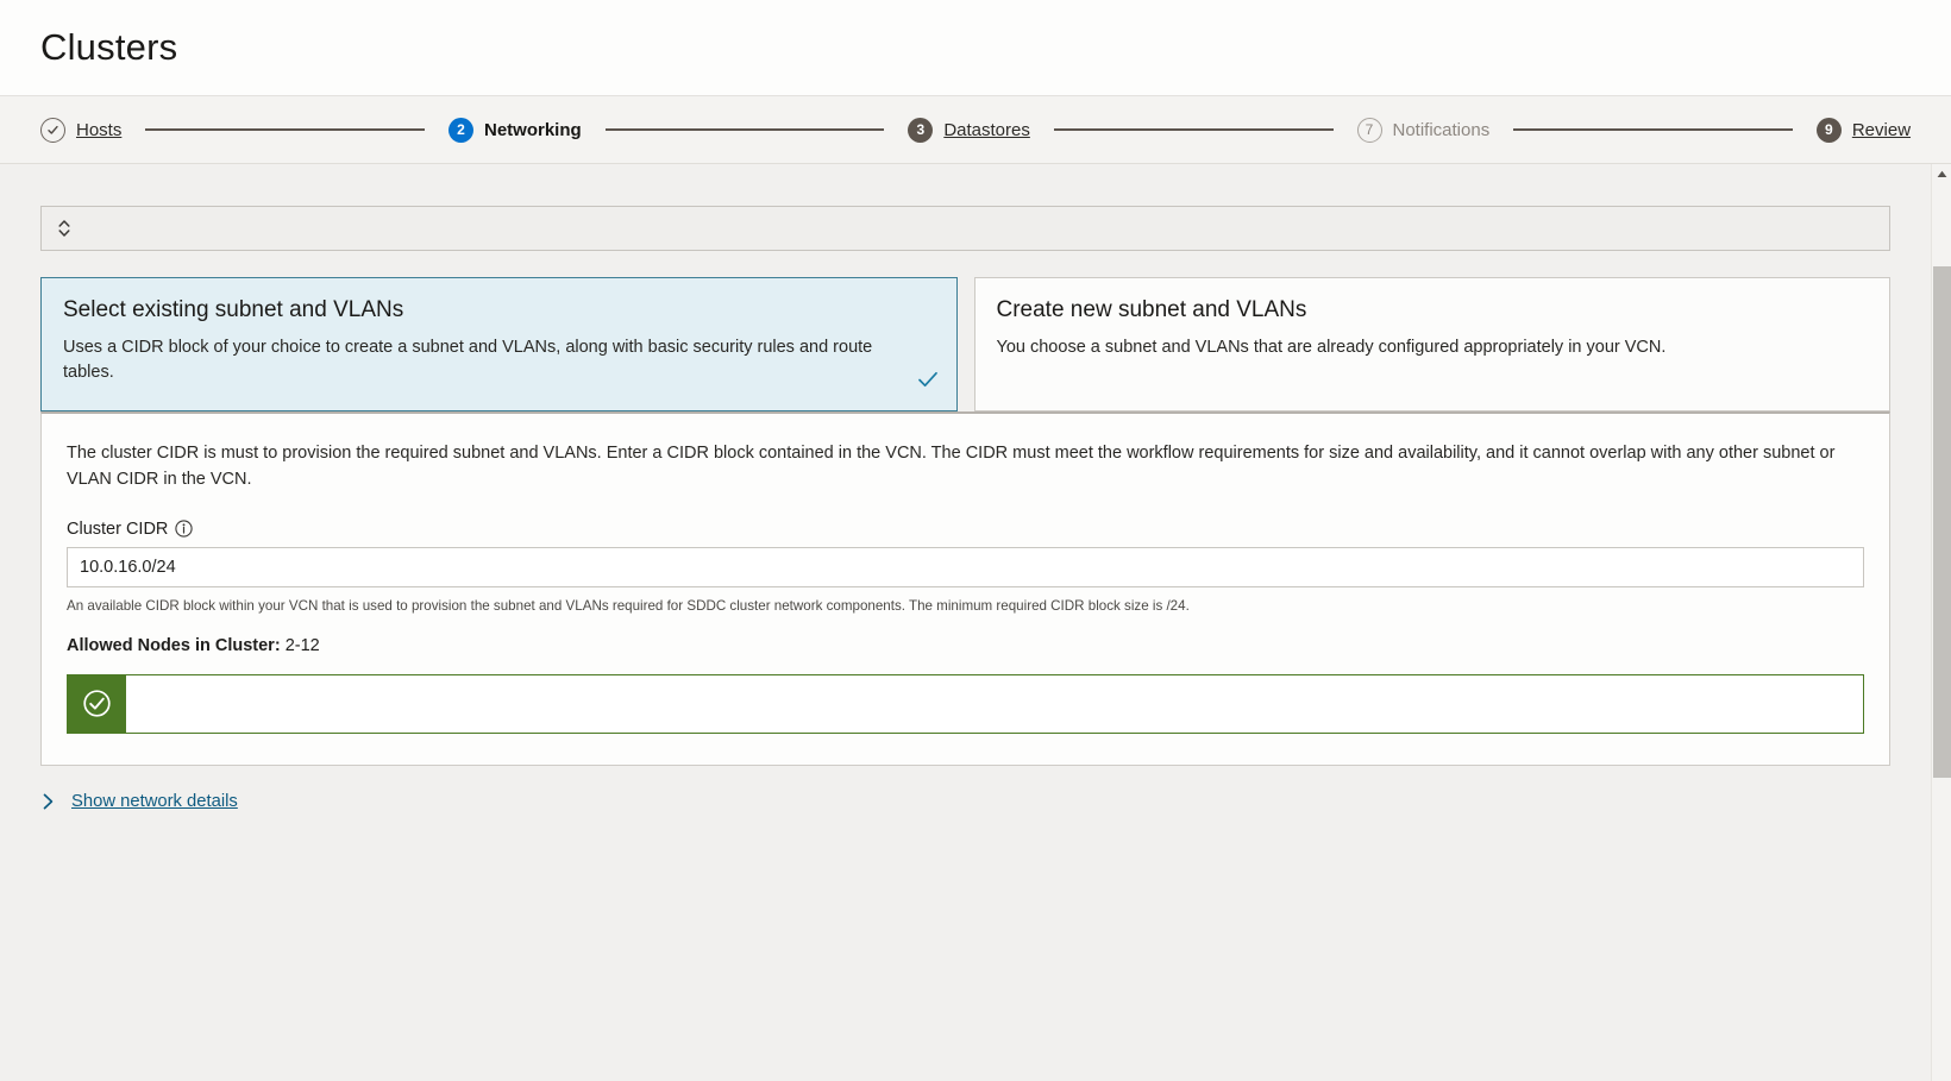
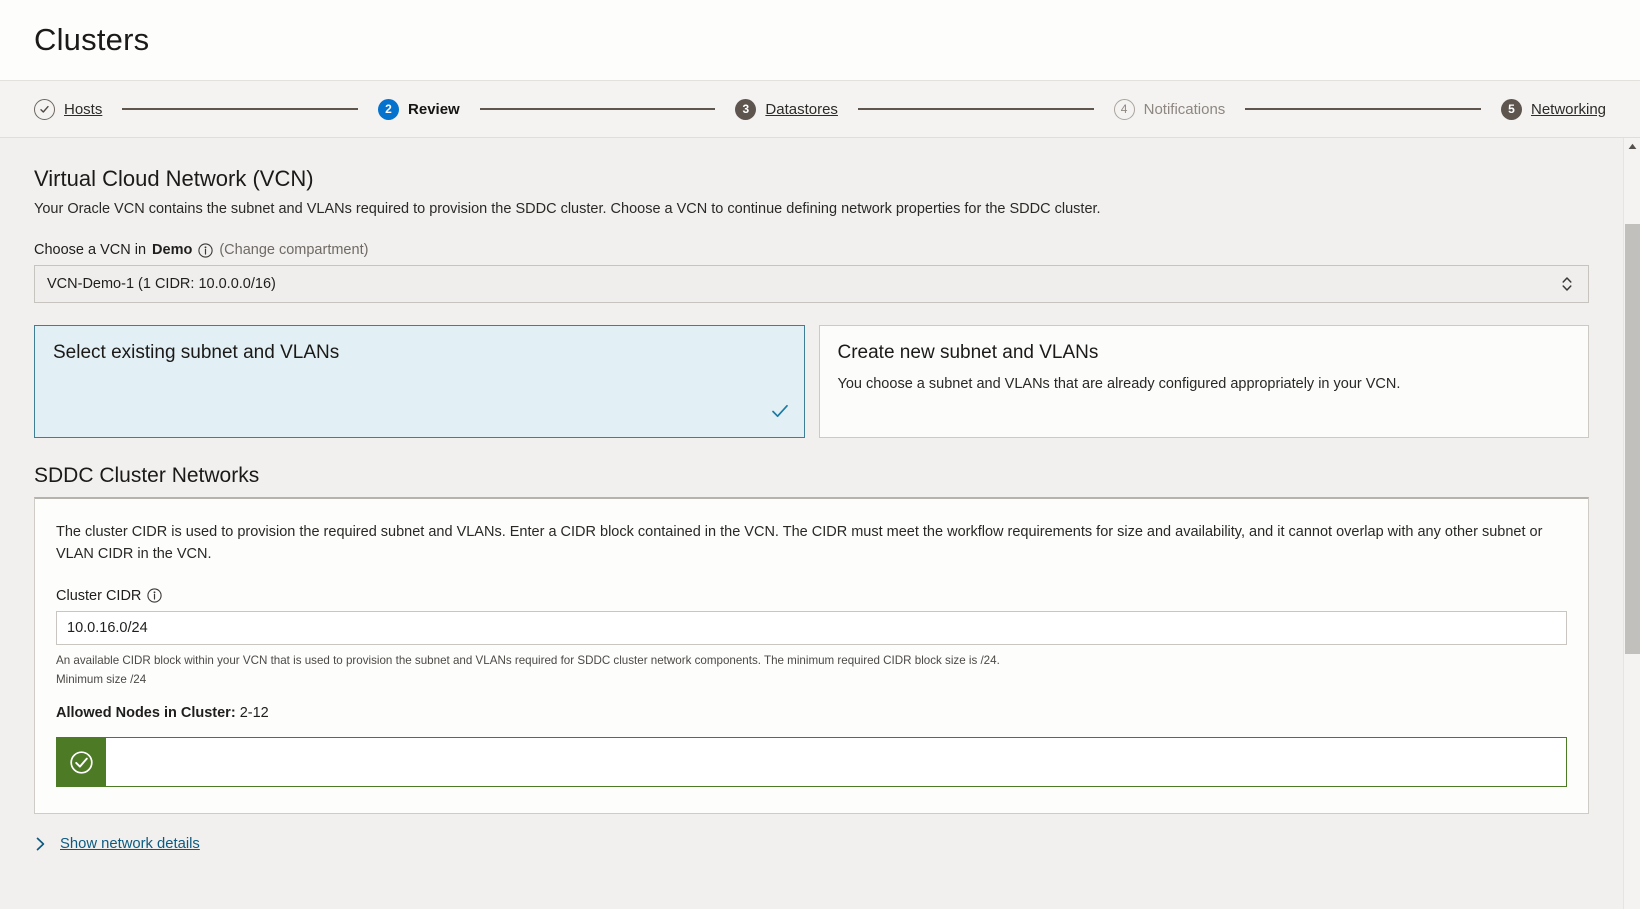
  Clusters
  Hosts
  2
- Networking
+ Review
  3
  Datastores
- 7
+ 4
  Notifications
- 9
+ 5
- Review
+ Networking
+ Virtual Cloud Network (VCN)
+ Your Oracle VCN contains the subnet and VLANs required to provision the SDDC cluster. Choose a VCN to continue defining network properties for the SDDC cluster.
+ Choose a VCN in
+ Demo
+ (Change compartment)
+ VCN-Demo-1 (1 CIDR: 10.0.0.0/16)
  Select existing subnet and VLANs
- Uses a CIDR block of your choice to create a subnet and VLANs, along with basic security rules and route tables.
  Create new subnet and VLANs
  You choose a subnet and VLANs that are already configured appropriately in your VCN.
+ SDDC Cluster Networks
- The cluster CIDR is must to provision the required subnet and VLANs. Enter a CIDR block contained in the VCN. The CIDR must meet the workflow requirements for size and availability, and it cannot overlap with any other subnet or VLAN CIDR in the VCN.
+ The cluster CIDR is used to provision the required subnet and VLANs. Enter a CIDR block contained in the VCN. The CIDR must meet the workflow requirements for size and availability, and it cannot overlap with any other subnet or VLAN CIDR in the VCN.
  Cluster CIDR
  10.0.16.0/24
  An available CIDR block within your VCN that is used to provision the subnet and VLANs required for SDDC cluster network components. The minimum required CIDR block size is /24.
+ Minimum size /24
  Allowed Nodes in Cluster: 2-12
  Show network details
